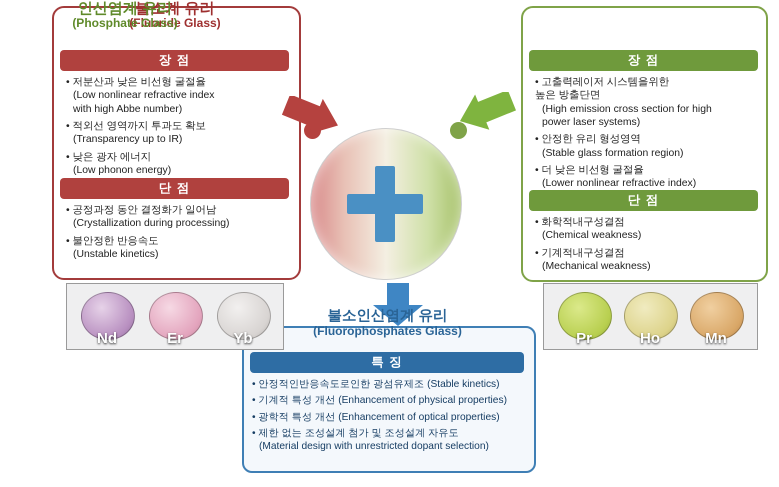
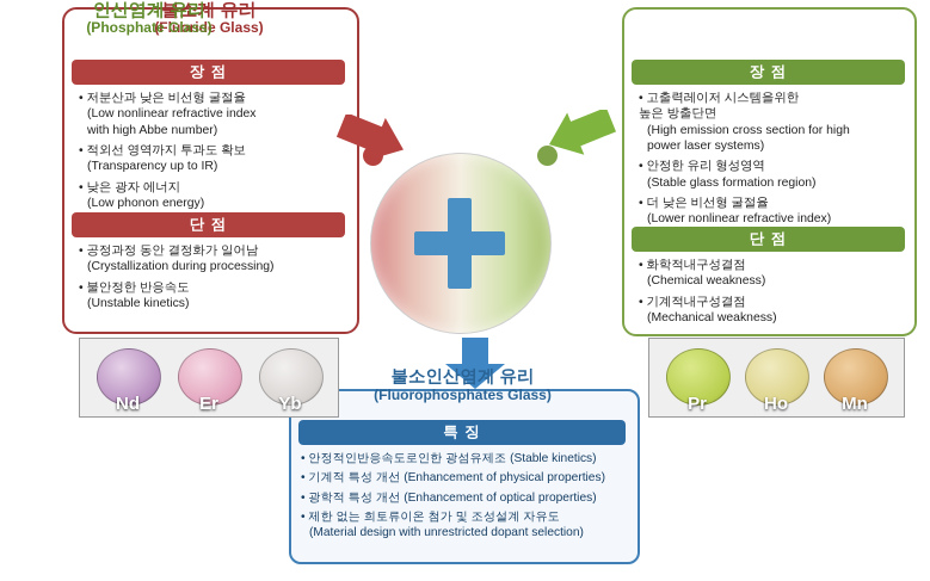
  불소계 유리
  (Fluoride Glass)
  장 점
  저분산과 낮은 비선형 굴절율
  (Low nonlinear refractive index
  with high Abbe number)
  적외선 영역까지 투과도 확보
  (Transparency up to IR)
  낮은 광자 에너지
  (Low phonon energy)
  단 점
  공정과정 동안 결정화가 일어남
  (Crystallization during processing)
  불안정한 반응속도
  (Unstable kinetics)
  인산염계 유리
  (Phosphate Glass)
  장 점
  고출력레이저 시스템을위한
  높은 방출단면
  (High emission cross section for high
  power laser systems)
  안정한 유리 형성영역
  (Stable glass formation region)
  더 낮은 비선형 굴절율
  (Lower nonlinear refractive index)
  단 점
  화학적내구성결점
  (Chemical weakness)
  기계적내구성결점
  (Mechanical weakness)
  불소인산염계 유리
  (Fluorophosphates Glass)
  특 징
  안정적인반응속도로인한 광섬유제조 (Stable kinetics)
  기계적 특성 개선 (Enhancement of physical properties)
  광학적 특성 개선 (Enhancement of optical properties)
- 제한 없는 조성설계 첨가 및 조성설계 자유도
+ 제한 없는 희토류이온 첨가 및 조성설계 자유도
  (Material design with unrestricted dopant selection)
  Nd
  Er
  Yb
  Pr
  Ho
  Mn
